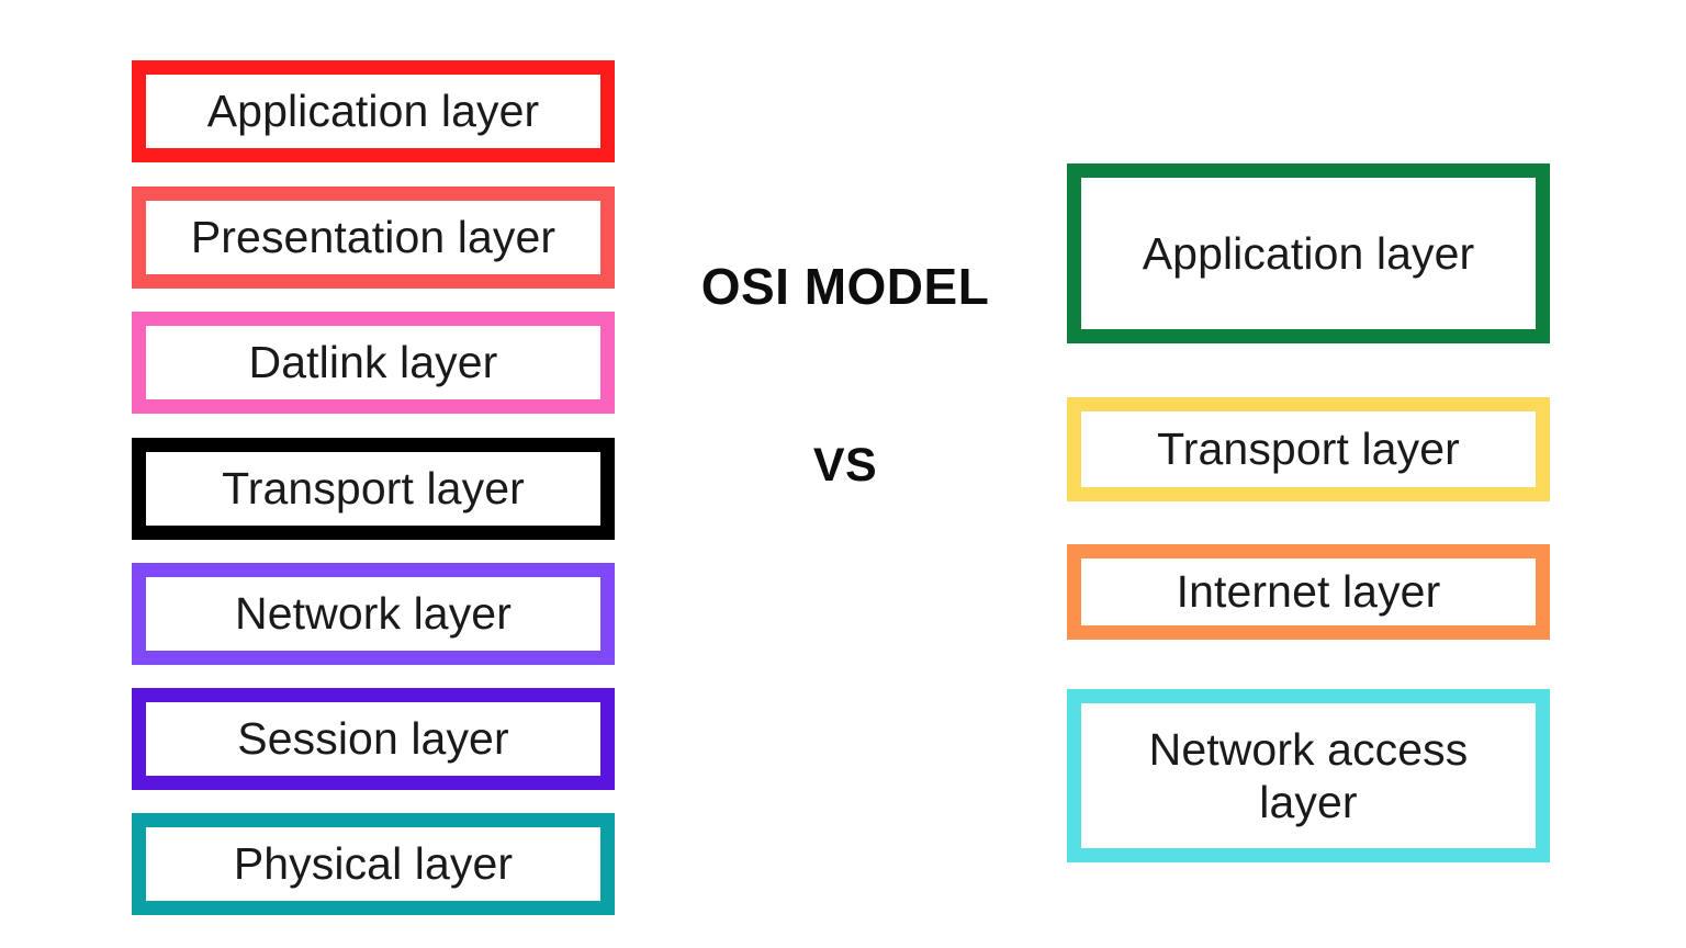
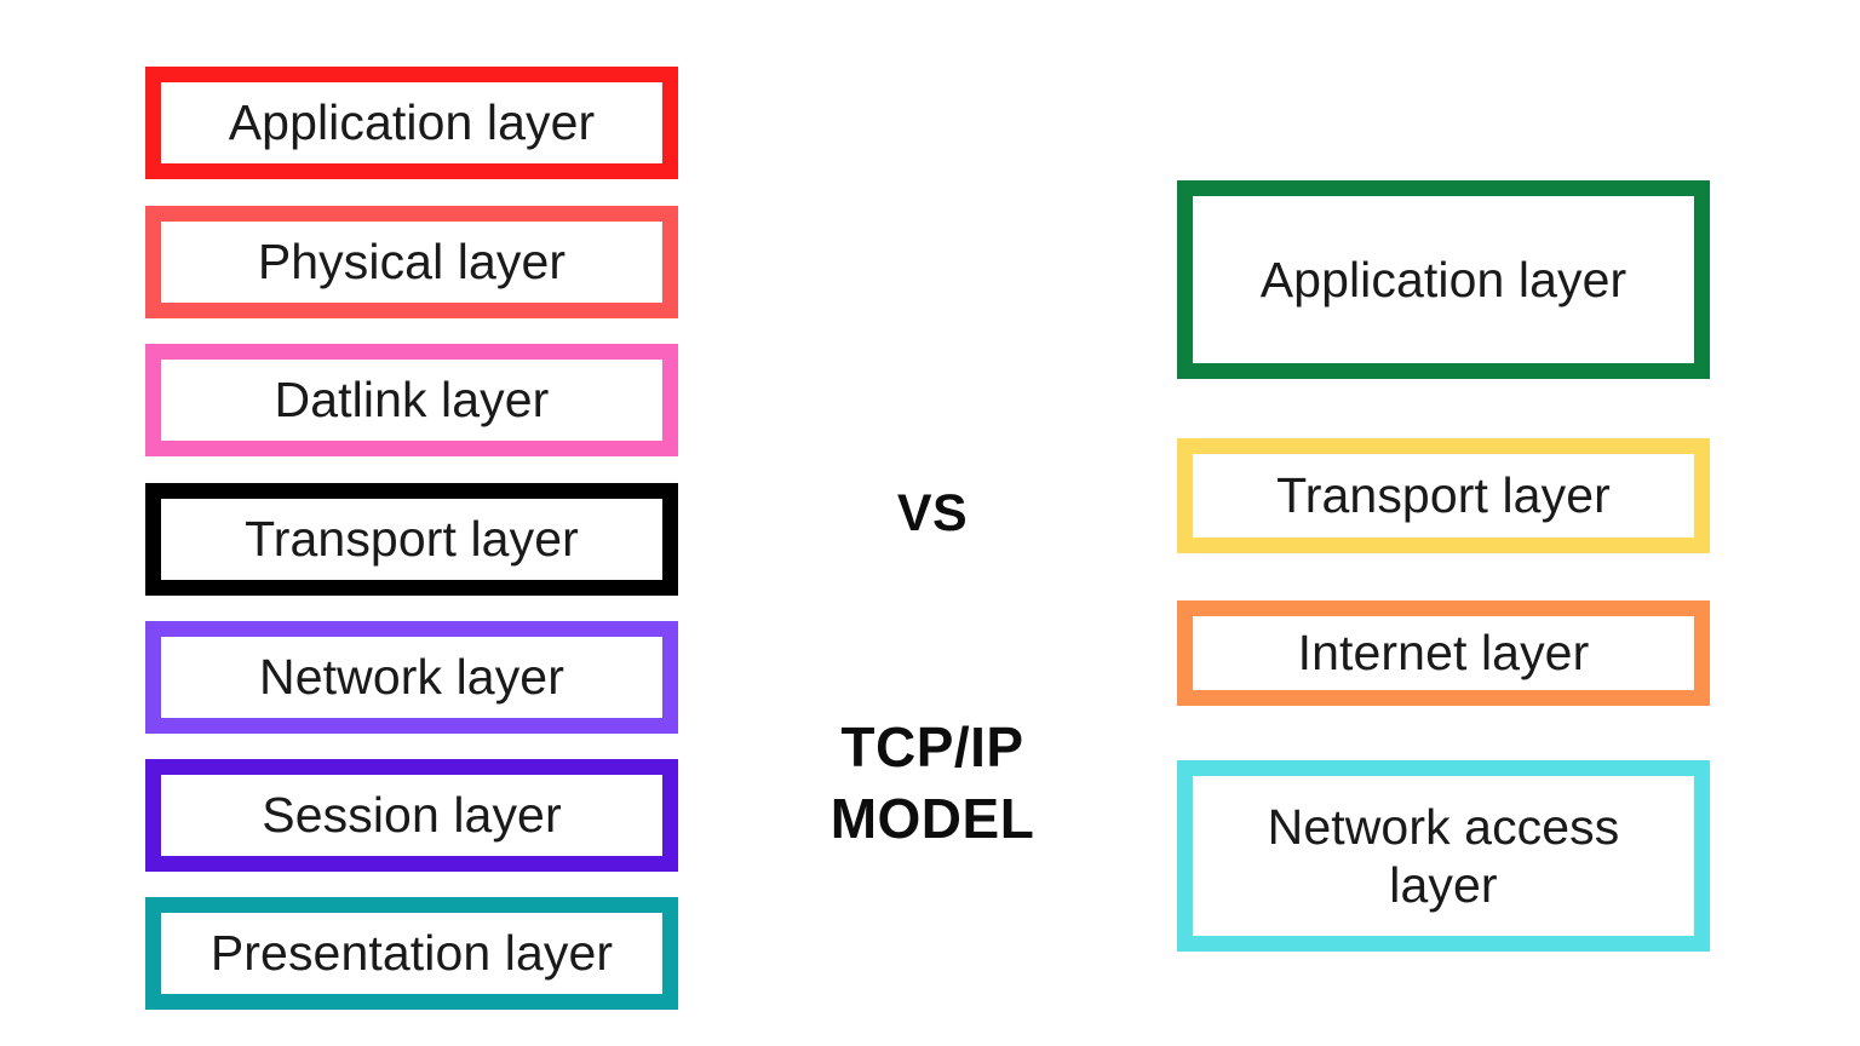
  Application layer
- Presentation layer
+ Physical layer
  Datlink layer
  Transport layer
  Network layer
  Session layer
- Physical layer
+ Presentation layer
- OSI MODEL
  VS
+ TCP/IP
+ MODEL
  Application layer
  Transport layer
  Internet layer
  Network access
  layer
